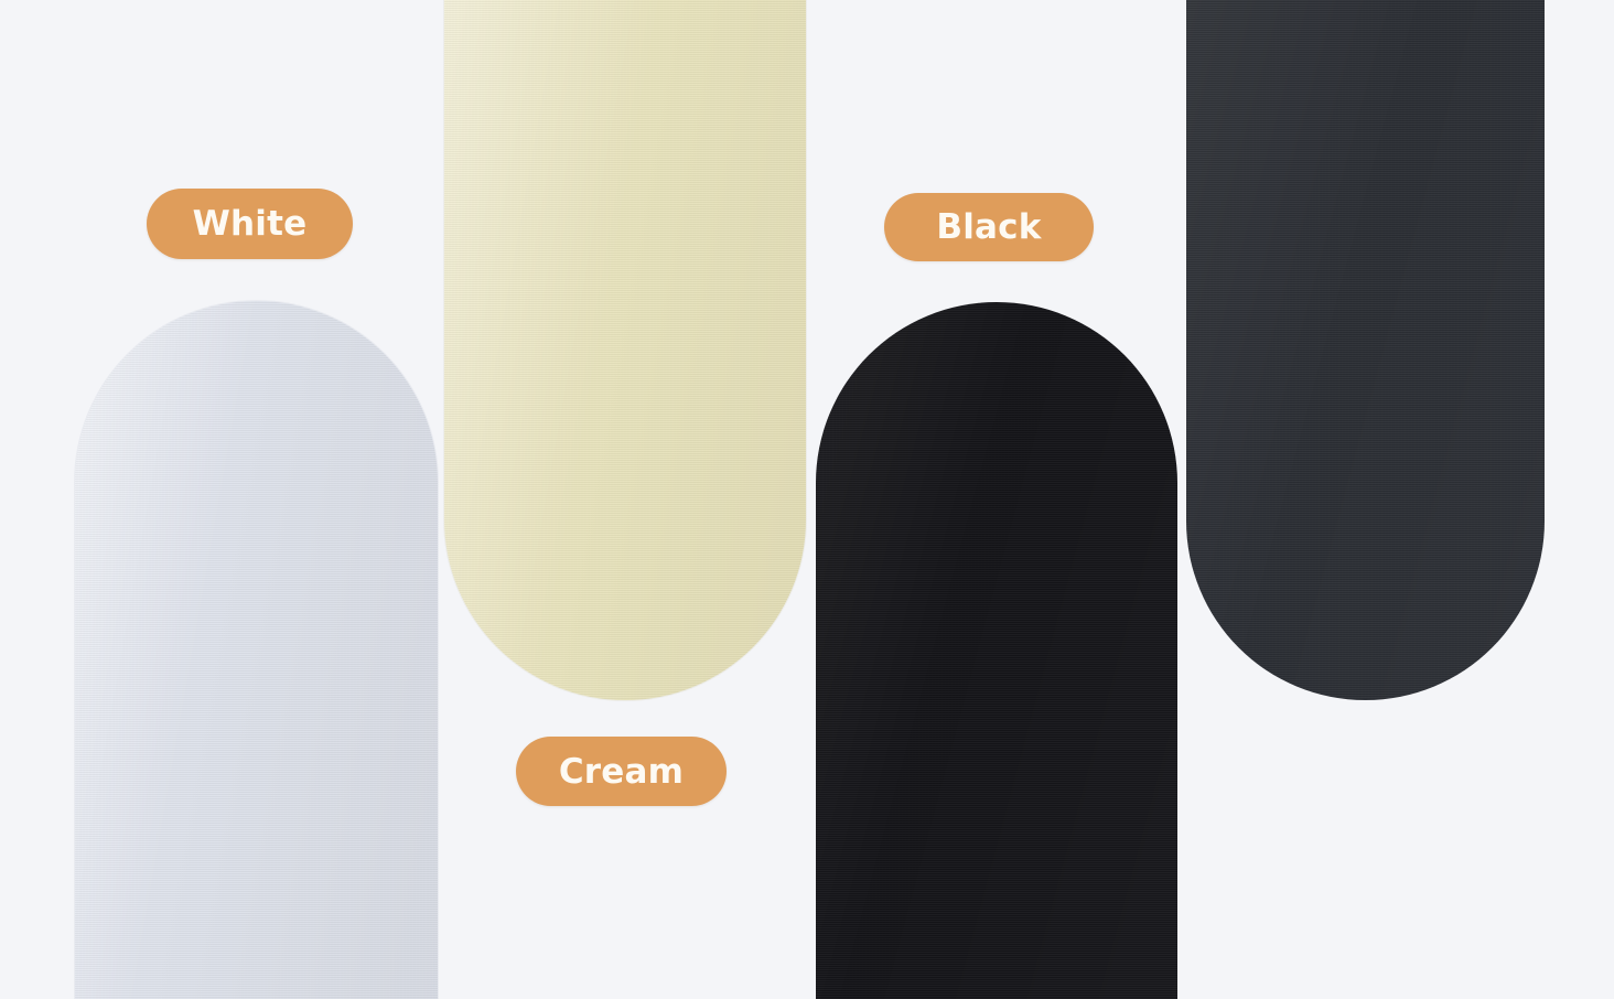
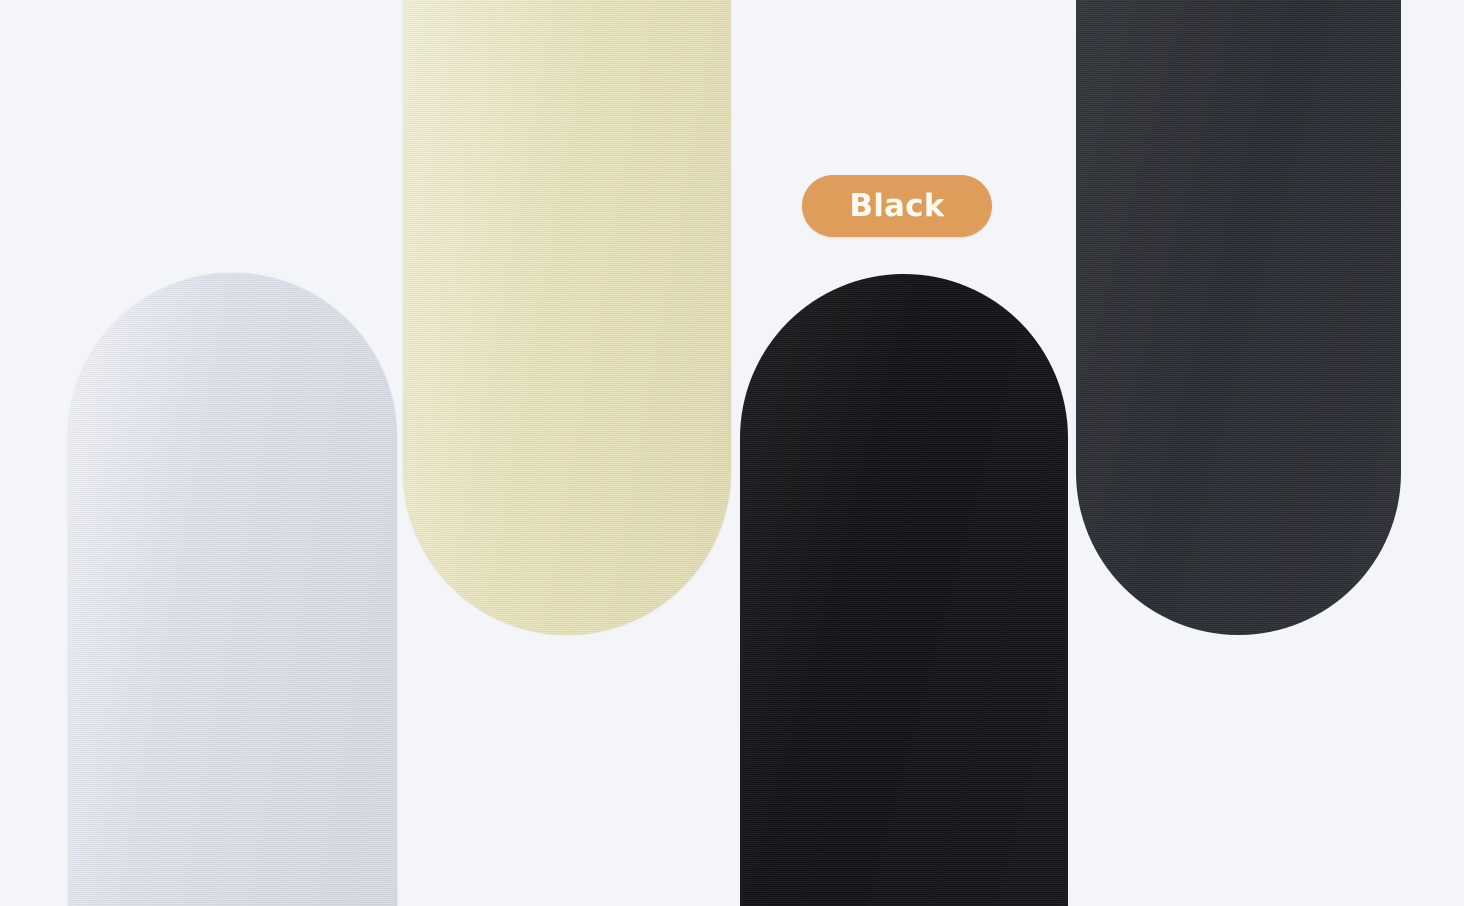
- White
- Cream
  Black
